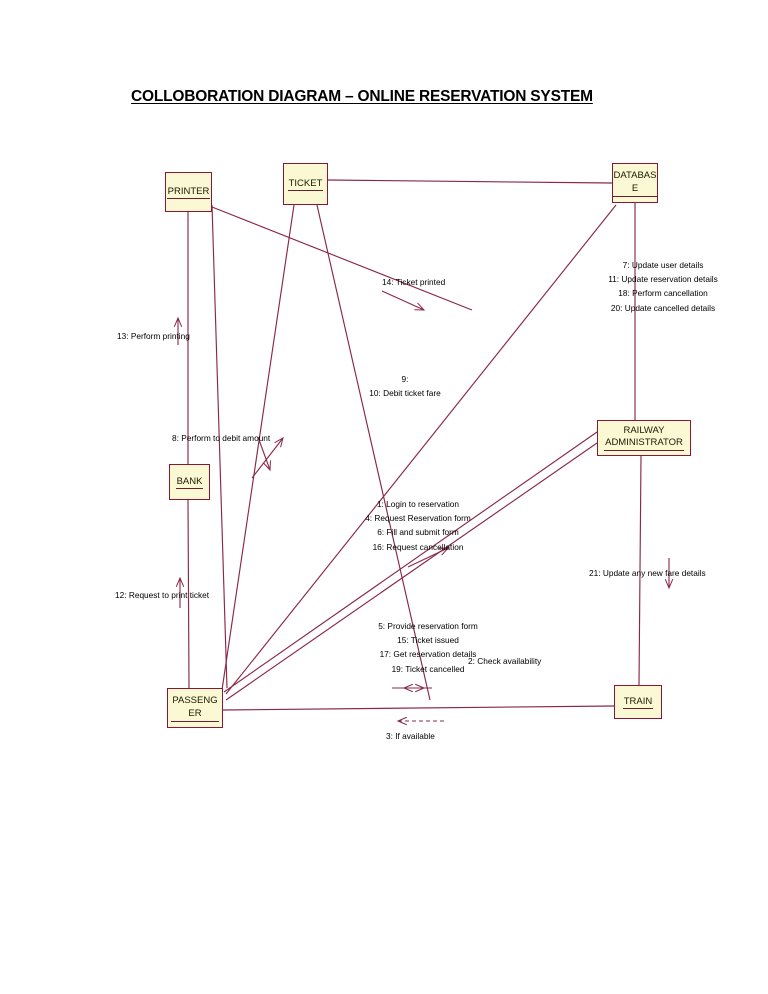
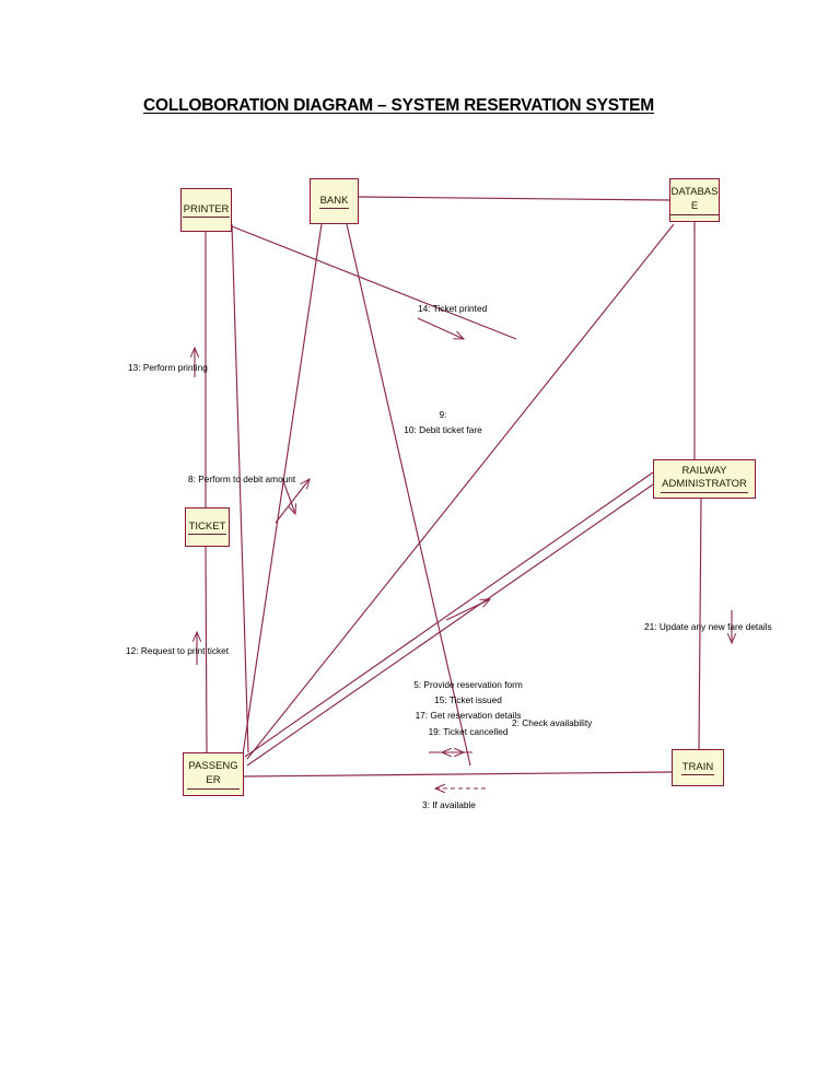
- COLLOBORATION DIAGRAM – ONLINE RESERVATION SYSTEM
+ COLLOBORATION DIAGRAM – SYSTEM RESERVATION SYSTEM
  PRINTER
- TICKET
+ BANK
  DATABAS
  E
- BANK
+ TICKET
  RAILWAY
  ADMINISTRATOR
  PASSENG
  ER
  TRAIN
- 7: Update user details
- 11: Update reservation details
- 18: Perform cancellation
- 20: Update cancelled details
  14: Ticket printed
  9:
  10: Debit ticket fare
  13: Perform printing
  8: Perform to debit amount
- 1: Login to reservation
- 4: Request Reservation form
- 6: Fill and submit form
- 16: Request cancellation
  12: Request to print ticket
  5: Provide reservation form
  15: Ticket issued
  17: Get reservation details
  19: Ticket cancelled
  2: Check availability
  21: Update any new fare details
  3: If available
